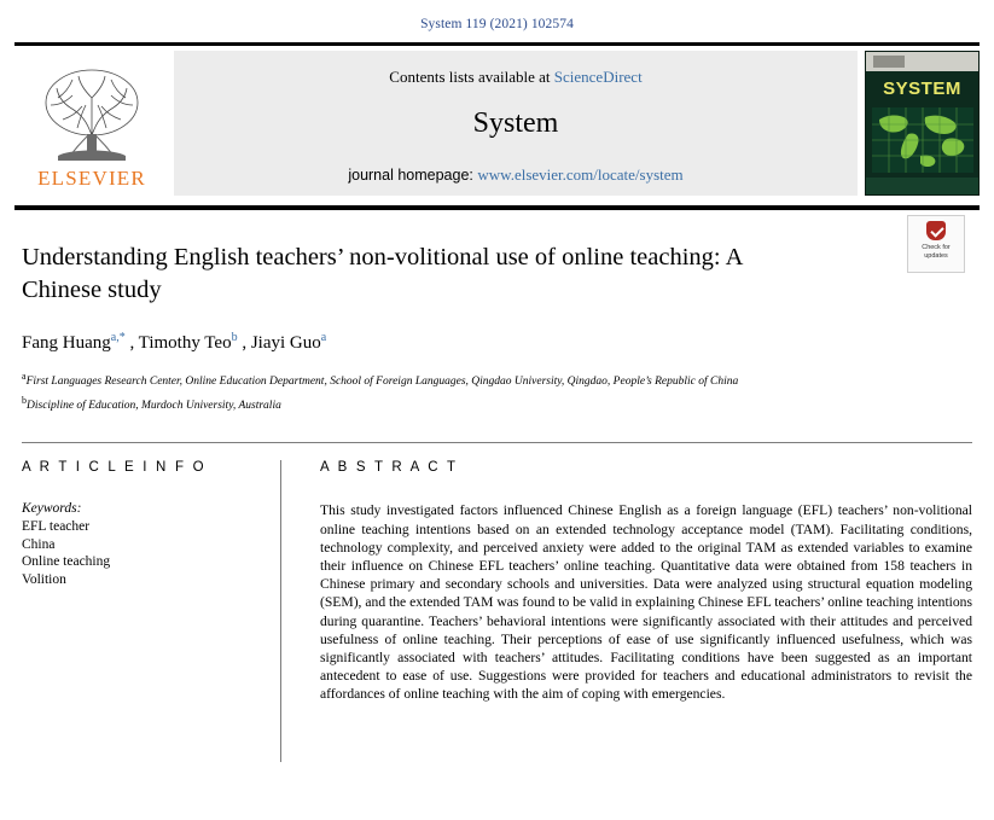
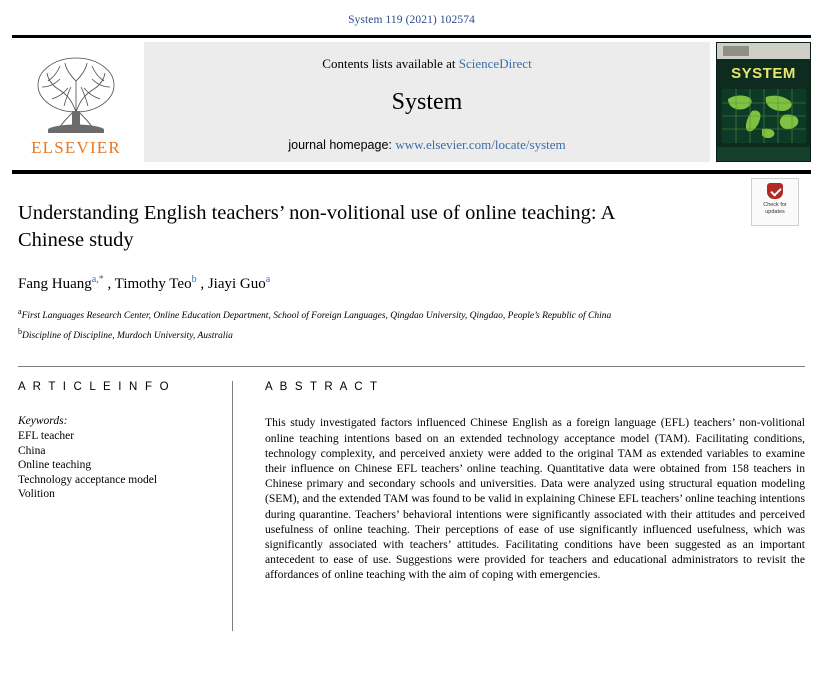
  System 119 (2021) 102574
  ELSEVIER
  Contents lists available at ScienceDirect
  System
  journal homepage: www.elsevier.com/locate/system
  SYSTEM
  Understanding English teachers’ non-volitional use of online teaching: A Chinese study
  Fang Huanga,* , Timothy Teob , Jiayi Guoa
  aFirst Languages Research Center, Online Education Department, School of Foreign Languages, Qingdao University, Qingdao, People’s Republic of China
- bDiscipline of Education, Murdoch University, Australia
+ bDiscipline of Discipline, Murdoch University, Australia
  A R T I C L E I N F O
  Keywords:
  EFL teacher
  China
  Online teaching
+ Technology acceptance model
  Volition
  A B S T R A C T
  This study investigated factors influenced Chinese English as a foreign language (EFL) teachers’ non-volitional online teaching intentions based on an extended technology acceptance model (TAM). Facilitating conditions, technology complexity, and perceived anxiety were added to the original TAM as extended variables to examine their influence on Chinese EFL teachers’ online teaching. Quantitative data were obtained from 158 teachers in Chinese primary and secondary schools and universities. Data were analyzed using structural equation modeling (SEM), and the extended TAM was found to be valid in explaining Chinese EFL teachers’ online teaching intentions during quarantine. Teachers’ behavioral intentions were significantly associated with their attitudes and perceived usefulness of online teaching. Their perceptions of ease of use significantly influenced usefulness, which was significantly associated with teachers’ attitudes. Facilitating conditions have been suggested as an important antecedent to ease of use. Suggestions were provided for teachers and educational administrators to revisit the affordances of online teaching with the aim of coping with emergencies.
